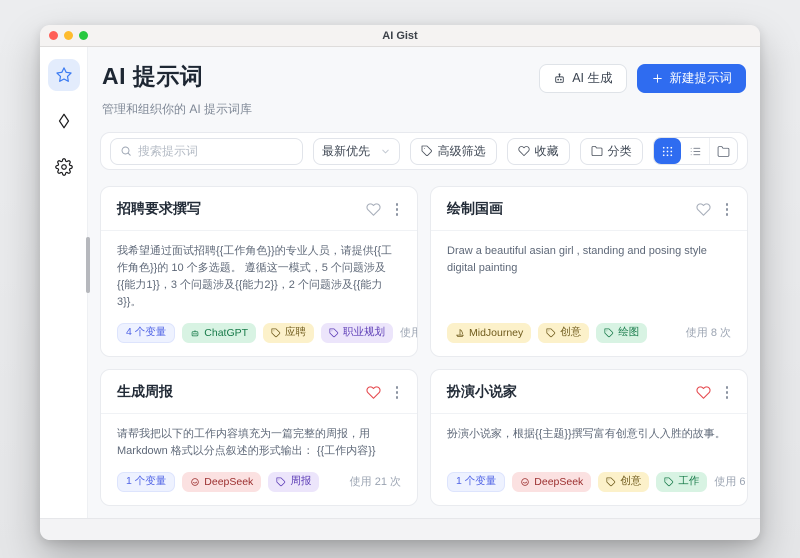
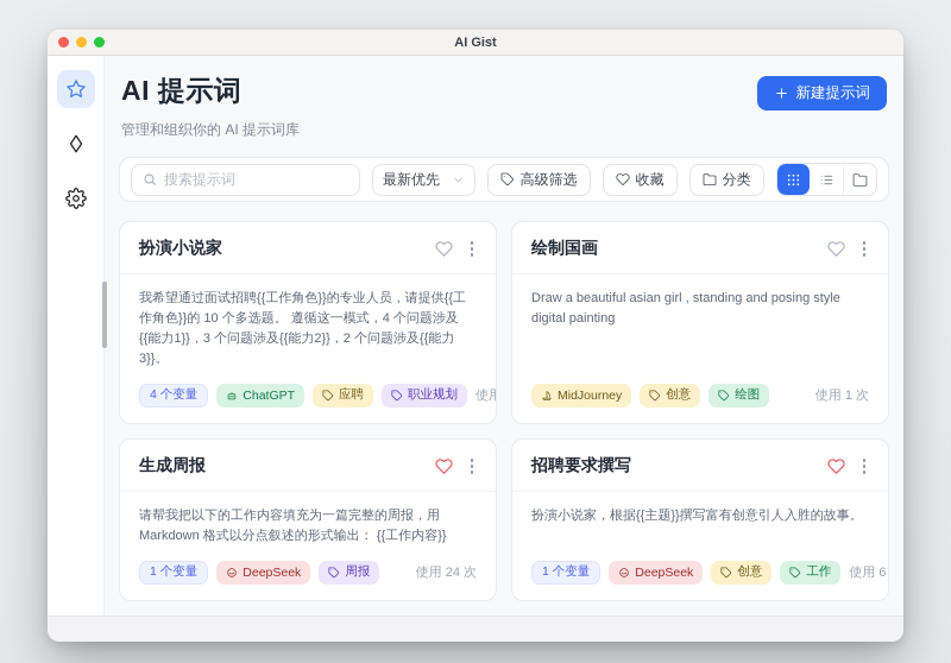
  AI Gist
  AI 提示词
  管理和组织你的 AI 提示词库
- AI 生成
  新建提示词
  搜索提示词
  最新优先
  高级筛选
  收藏
  分类
- 招聘要求撰写
+ 扮演小说家
- 我希望通过面试招聘{{工作角色}}的专业人员，请提供{{工作角色}}的 10 个多选题。 遵循这一模式，5 个问题涉及{{能力1}}，3 个问题涉及{{能力2}}，2 个问题涉及{{能力3}}。
+ 我希望通过面试招聘{{工作角色}}的专业人员，请提供{{工作角色}}的 10 个多选题。 遵循这一模式，4 个问题涉及{{能力1}}，3 个问题涉及{{能力2}}，2 个问题涉及{{能力3}}。
  4 个变量
  ChatGPT
  应聘
  职业规划
  绘制国画
  Draw a beautiful asian girl , standing and posing style digital painting
  MidJourney
  创意
  绘图
- 使用 8 次
+ 使用 1 次
  生成周报
  请帮我把以下的工作内容填充为一篇完整的周报，用 Markdown 格式以分点叙述的形式输出： {{工作内容}}
  1 个变量
  DeepSeek
  周报
- 使用 21 次
+ 使用 24 次
- 扮演小说家
+ 招聘要求撰写
  扮演小说家，根据{{主题}}撰写富有创意引人入胜的故事。
  1 个变量
  DeepSeek
  创意
  工作
  使用 6
